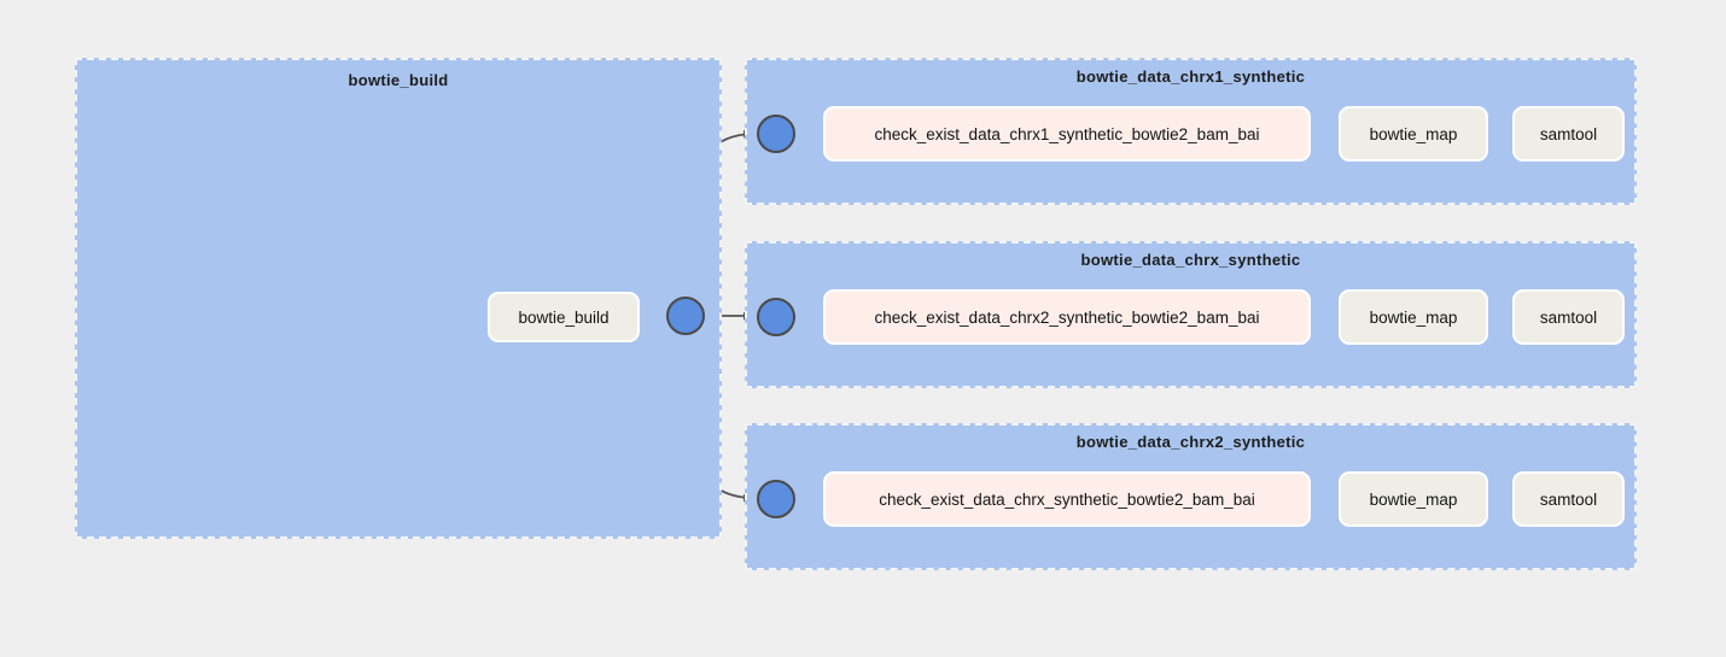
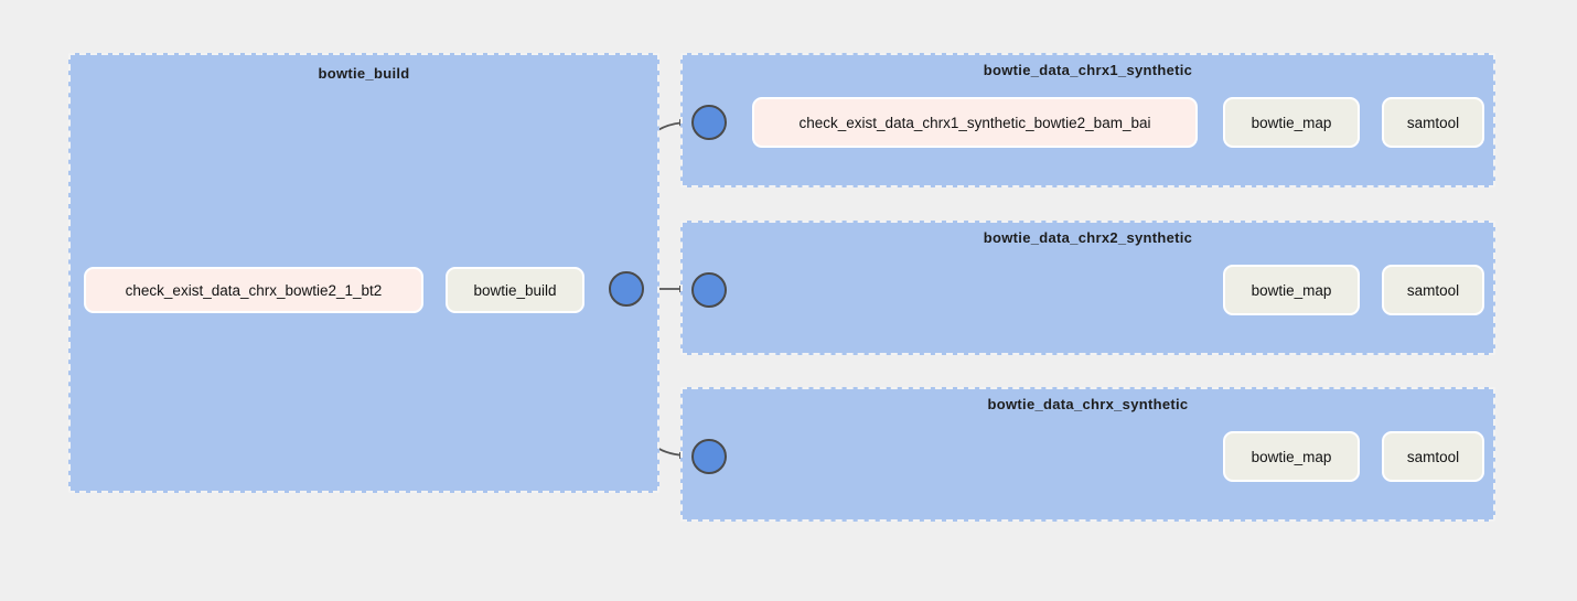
  bowtie_build
+ check_exist_data_chrx_bowtie2_1_bt2
  bowtie_build
  bowtie_data_chrx1_synthetic
  check_exist_data_chrx1_synthetic_bowtie2_bam_bai
  bowtie_map
  samtool
- bowtie_data_chrx_synthetic
+ bowtie_data_chrx2_synthetic
- check_exist_data_chrx2_synthetic_bowtie2_bam_bai
  bowtie_map
  samtool
- bowtie_data_chrx2_synthetic
+ bowtie_data_chrx_synthetic
- check_exist_data_chrx_synthetic_bowtie2_bam_bai
  bowtie_map
  samtool
